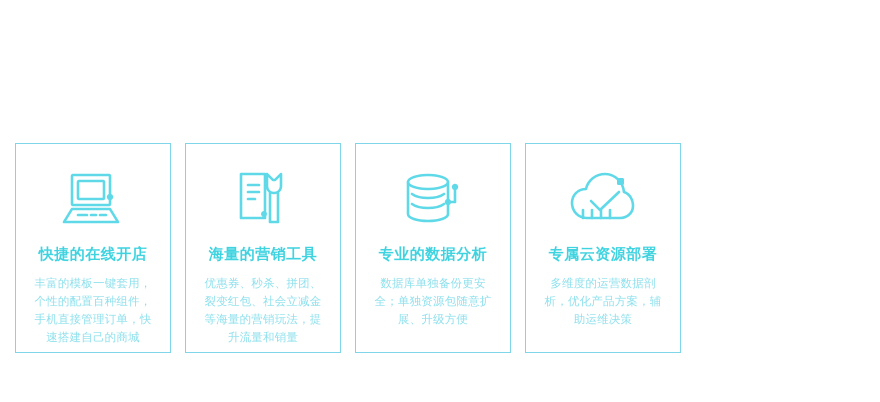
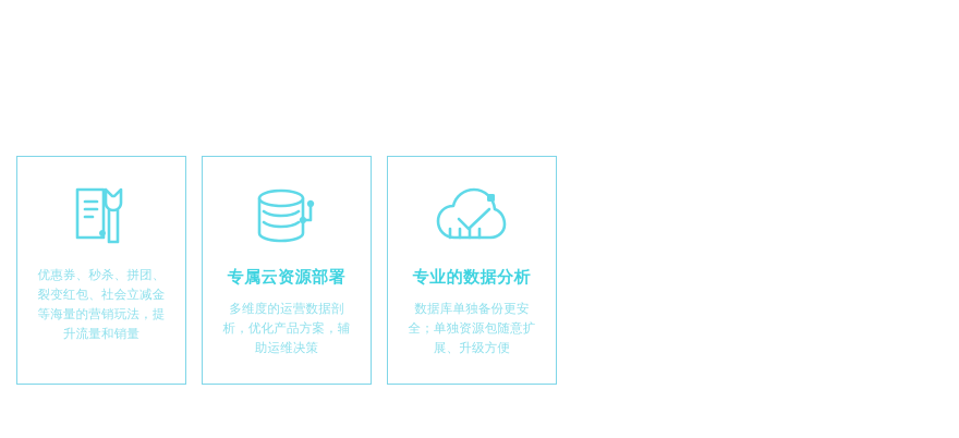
- 快捷的在线开店
- 丰富的模板一键套用，个性的配置百种组件，手机直接管理订单，快速搭建自己的商城
- 海量的营销工具
  优惠券、秒杀、拼团、裂变红包、社会立减金等海量的营销玩法，提升流量和销量
- 专业的数据分析
+ 专属云资源部署
- 数据库单独备份更安全；单独资源包随意扩展、升级方便
+ 多维度的运营数据剖析，优化产品方案，辅助运维决策
- 专属云资源部署
+ 专业的数据分析
- 多维度的运营数据剖析，优化产品方案，辅助运维决策
+ 数据库单独备份更安全；单独资源包随意扩展、升级方便
